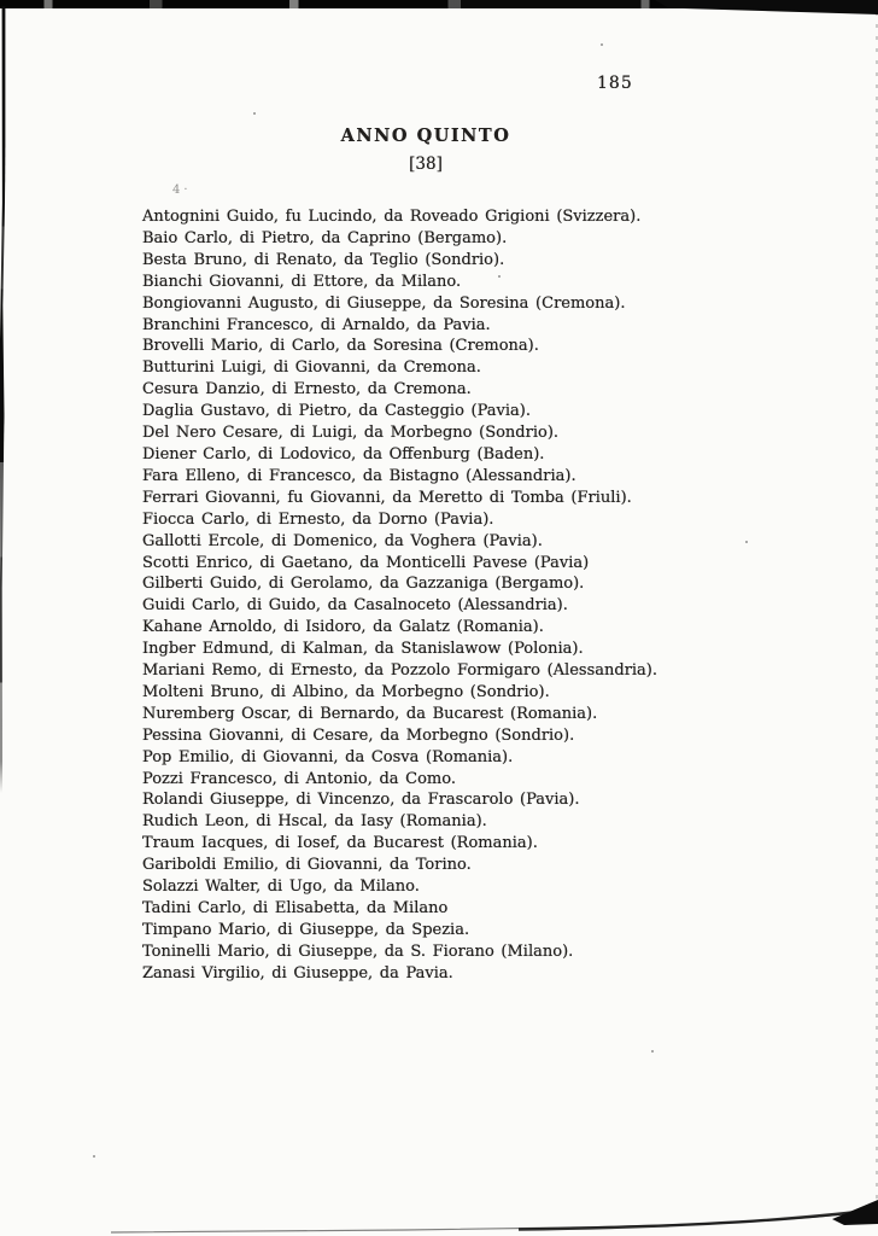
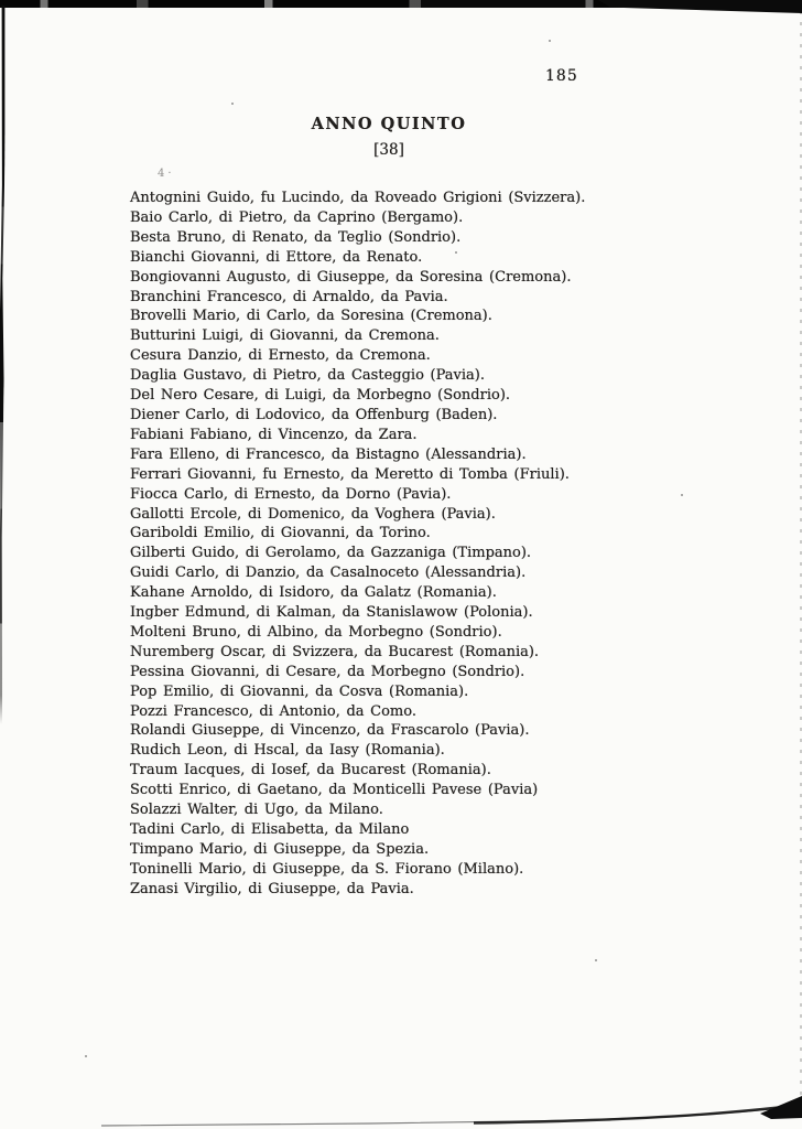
  4·
  185
  ANNO QUINTO
  [38]
  Antognini Guido, fu Lucindo, da Roveado Grigioni (Svizzera).
  Baio Carlo, di Pietro, da Caprino (Bergamo).
  Besta Bruno, di Renato, da Teglio (Sondrio).
- Bianchi Giovanni, di Ettore, da Milano.
+ Bianchi Giovanni, di Ettore, da Renato.
  Bongiovanni Augusto, di Giuseppe, da Soresina (Cremona).
  Branchini Francesco, di Arnaldo, da Pavia.
  Brovelli Mario, di Carlo, da Soresina (Cremona).
  Butturini Luigi, di Giovanni, da Cremona.
  Cesura Danzio, di Ernesto, da Cremona.
  Daglia Gustavo, di Pietro, da Casteggio (Pavia).
  Del Nero Cesare, di Luigi, da Morbegno (Sondrio).
  Diener Carlo, di Lodovico, da Offenburg (Baden).
+ Fabiani Fabiano, di Vincenzo, da Zara.
  Fara Elleno, di Francesco, da Bistagno (Alessandria).
- Ferrari Giovanni, fu Giovanni, da Meretto di Tomba (Friuli).
+ Ferrari Giovanni, fu Ernesto, da Meretto di Tomba (Friuli).
  Fiocca Carlo, di Ernesto, da Dorno (Pavia).
  Gallotti Ercole, di Domenico, da Voghera (Pavia).
- Scotti Enrico, di Gaetano, da Monticelli Pavese (Pavia)
+ Gariboldi Emilio, di Giovanni, da Torino.
- Gilberti Guido, di Gerolamo, da Gazzaniga (Bergamo).
+ Gilberti Guido, di Gerolamo, da Gazzaniga (Timpano).
- Guidi Carlo, di Guido, da Casalnoceto (Alessandria).
+ Guidi Carlo, di Danzio, da Casalnoceto (Alessandria).
  Kahane Arnoldo, di Isidoro, da Galatz (Romania).
  Ingber Edmund, di Kalman, da Stanislawow (Polonia).
- Mariani Remo, di Ernesto, da Pozzolo Formigaro (Alessandria).
  Molteni Bruno, di Albino, da Morbegno (Sondrio).
- Nuremberg Oscar, di Bernardo, da Bucarest (Romania).
+ Nuremberg Oscar, di Svizzera, da Bucarest (Romania).
  Pessina Giovanni, di Cesare, da Morbegno (Sondrio).
  Pop Emilio, di Giovanni, da Cosva (Romania).
  Pozzi Francesco, di Antonio, da Como.
  Rolandi Giuseppe, di Vincenzo, da Frascarolo (Pavia).
  Rudich Leon, di Hscal, da Iasy (Romania).
  Traum Iacques, di Iosef, da Bucarest (Romania).
- Gariboldi Emilio, di Giovanni, da Torino.
+ Scotti Enrico, di Gaetano, da Monticelli Pavese (Pavia)
  Solazzi Walter, di Ugo, da Milano.
  Tadini Carlo, di Elisabetta, da Milano
  Timpano Mario, di Giuseppe, da Spezia.
  Toninelli Mario, di Giuseppe, da S. Fiorano (Milano).
  Zanasi Virgilio, di Giuseppe, da Pavia.
